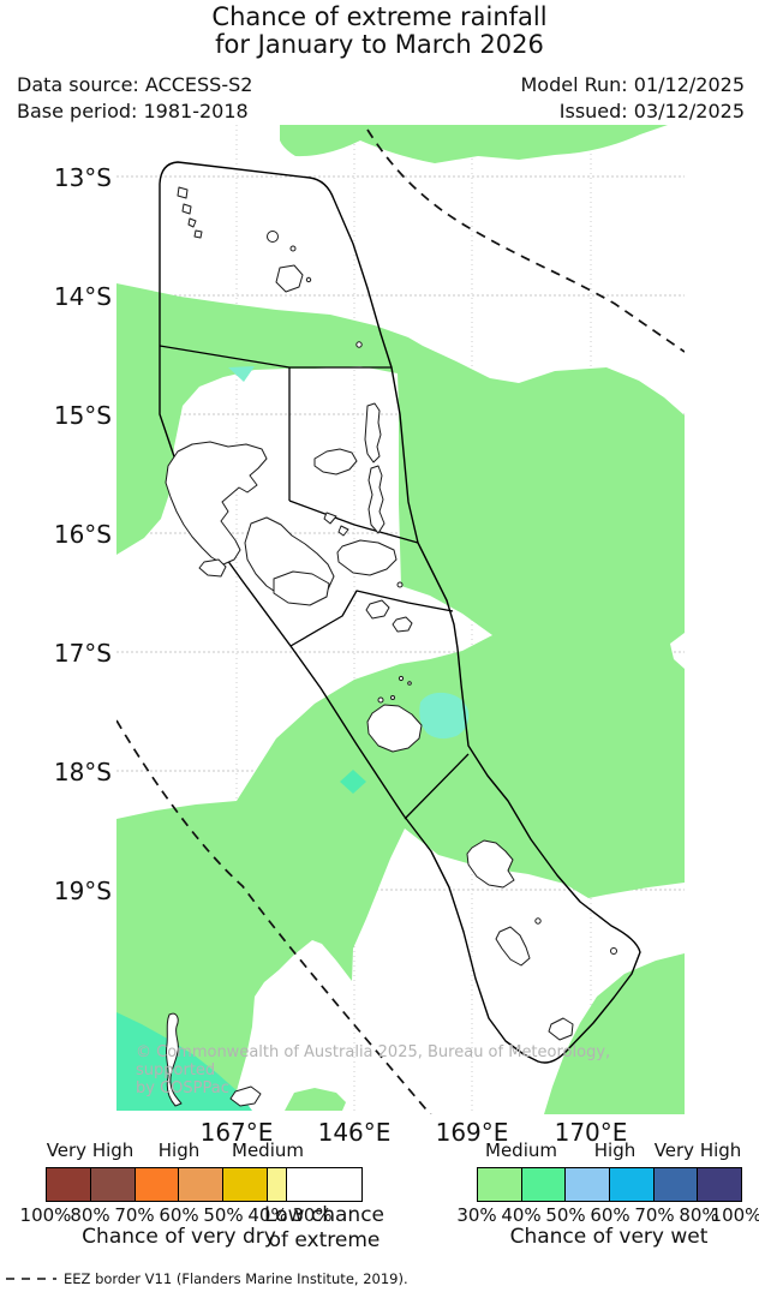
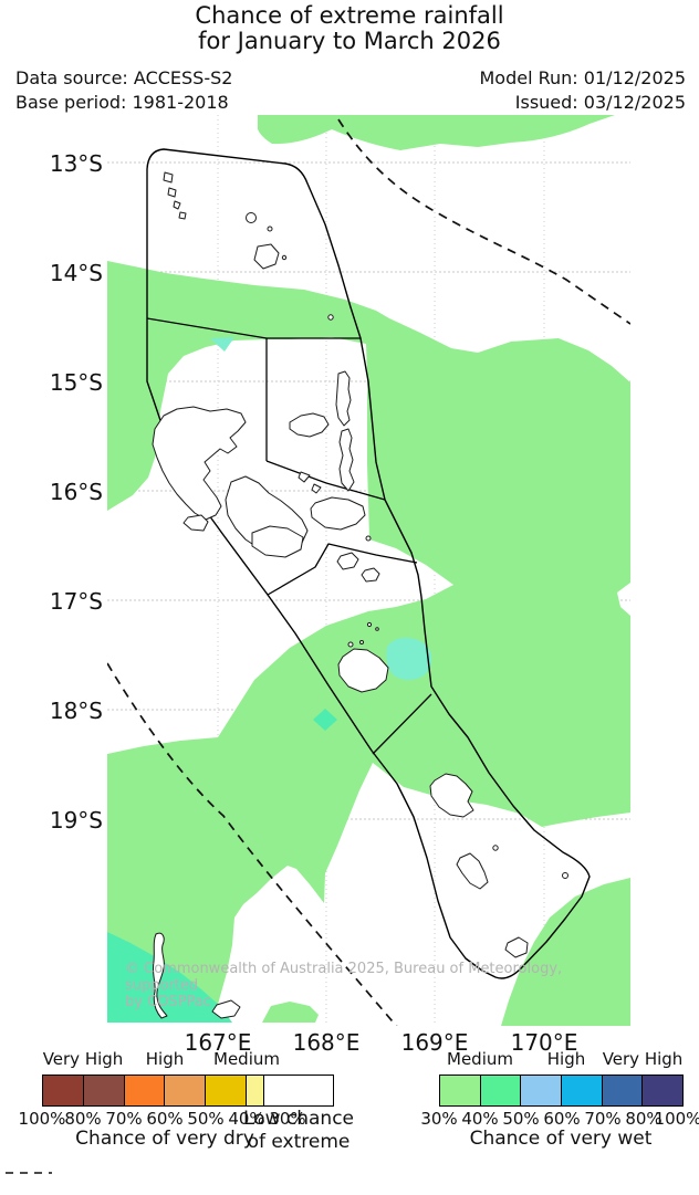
  Chance of extreme rainfall
  for January to March 2026
  Data source: ACCESS-S2
  Model Run: 01/12/2025
  Base period: 1981-2018
  Issued: 03/12/2025
  13°S
  14°S
  15°S
  16°S
  17°S
  18°S
  19°S
  167°E
- 146°E
+ 168°E
  169°E
  170°E
  © Commonwealth of Australia 2025, Bureau of Meteorology, supported
  by COSPPac
  Very High
  High
  Medium
  Medium
  High
  Very High
  100%
  80%
  70%
  60%
  50%
  40%
  30%
  30%
  40%
  50%
  60%
  70%
  80%
  100%
  Chance of very dry
  Low chance
  of extreme
  Chance of very wet
- EEZ border V11 (Flanders Marine Institute, 2019).
